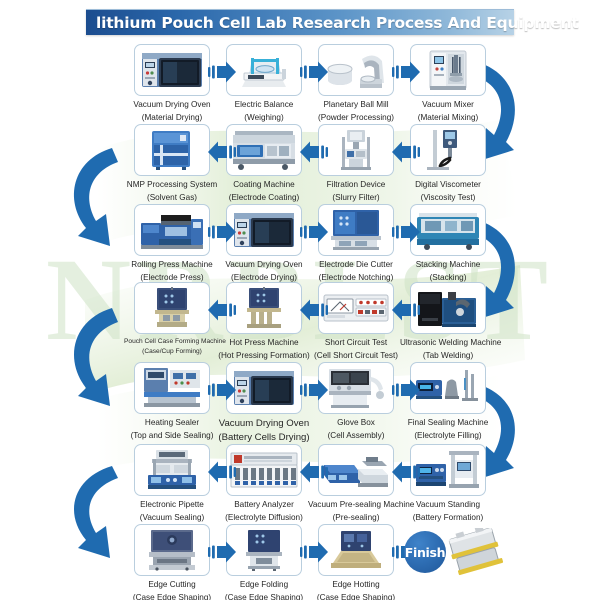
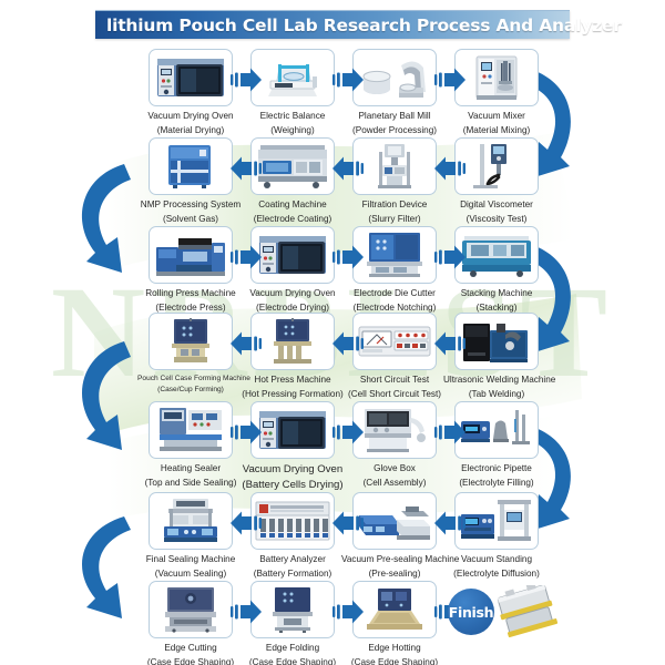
- lithium Pouch Cell Lab Research Process And Equipment
+ lithium Pouch Cell Lab Research Process And Analyzer
  Vacuum Drying Oven
  (Material Drying)
  Electric Balance
  (Weighing)
  Planetary Ball Mill
  (Powder Processing)
  Vacuum Mixer
  (Material Mixing)
  NMP Processing System
  (Solvent Gas)
  Coating Machine
  (Electrode Coating)
  Filtration Device
  (Slurry Filter)
  Digital Viscometer
  (Viscosity Test)
  Rolling Press Machine
  (Electrode Press)
  Vacuum Drying Oven
  (Electrode Drying)
  Electrode Die Cutter
  (Electrode Notching)
  Stacking Machine
  (Stacking)
  Hot Press Machine
  (Hot Pressing Formation)
  Short Circuit Test
  (Cell Short Circuit Test)
  Ultrasonic Welding Machine
  (Tab Welding)
  Heating Sealer
  (Top and Side Sealing)
  Vacuum Drying Oven
  (Battery Cells Drying)
  Glove Box
  (Cell Assembly)
- Final Sealing Machine
+ Electronic Pipette
  (Electrolyte Filling)
- Electronic Pipette
+ Final Sealing Machine
  (Vacuum Sealing)
  Battery Analyzer
- (Electrolyte Diffusion)
+ (Battery Formation)
  Vacuum Pre-sealing Mach
  (Pre-sealing)
  Vacuum Standing
- (Battery Formation)
+ (Electrolyte Diffusion)
  Edge Cutting
  (Case Edge Shaping)
  Edge Folding
  (Case Edge Shaping)
  Edge Hotting
  (Case Edge Shaping)
  Finish
